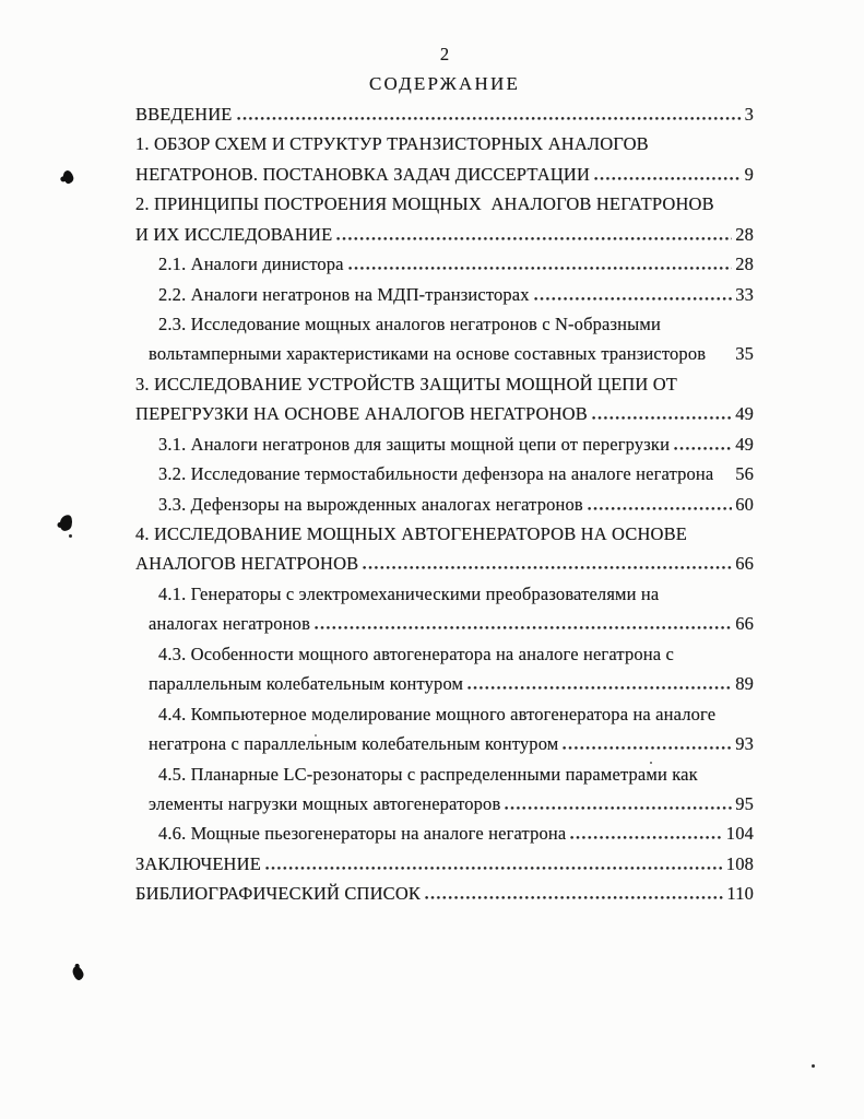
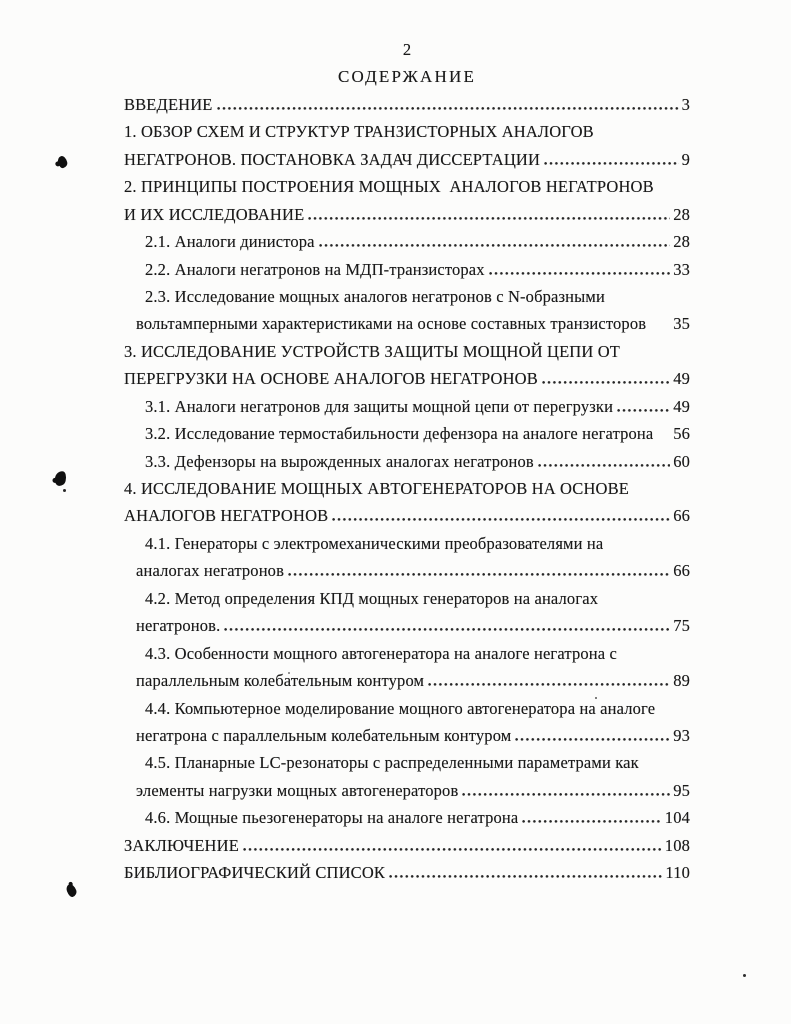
  2
  СОДЕРЖАНИЕ
  ВВЕДЕНИЕ
  3
  1. ОБЗОР СХЕМ И СТРУКТУР ТРАНЗИСТОРНЫХ АНАЛОГОВ
  НЕГАТРОНОВ. ПОСТАНОВКА ЗАДАЧ ДИССЕРТАЦИИ
  9
  2. ПРИНЦИПЫ ПОСТРОЕНИЯ МОЩНЫХ АНАЛОГОВ НЕГАТРОНОВ
  И ИХ ИССЛЕДОВАНИЕ
  28
  2.1. Аналоги динистора
  28
  2.2. Аналоги негатронов на МДП-транзисторах
  33
  2.3. Исследование мощных аналогов негатронов с N-образными
  вольтамперными характеристиками на основе составных транзисторов
  35
  3. ИССЛЕДОВАНИЕ УСТРОЙСТВ ЗАЩИТЫ МОЩНОЙ ЦЕПИ ОТ
  ПЕРЕГРУЗКИ НА ОСНОВЕ АНАЛОГОВ НЕГАТРОНОВ
  49
  3.1. Аналоги негатронов для защиты мощной цепи от перегрузки
  49
  3.2. Исследование термостабильности дефензора на аналоге негатрона
  56
  3.3. Дефензоры на вырожденных аналогах негатронов
  60
  4. ИССЛЕДОВАНИЕ МОЩНЫХ АВТОГЕНЕРАТОРОВ НА ОСНОВЕ
  АНАЛОГОВ НЕГАТРОНОВ
  66
  4.1. Генераторы с электромеханическими преобразователями на
  аналогах негатронов
  66
+ 4.2. Метод определения КПД мощных генераторов на аналогах
+ негатронов.
+ 75
  4.3. Особенности мощного автогенератора на аналоге негатрона с
  параллельным колебательным контуром
  89
  4.4. Компьютерное моделирование мощного автогенератора на аналоге
  негатрона с параллельным колебательным контуром
  93
  4.5. Планарные LC-резонаторы с распределенными параметрами как
  элементы нагрузки мощных автогенераторов
  95
  4.6. Мощные пьезогенераторы на аналоге негатрона
  104
  ЗАКЛЮЧЕНИЕ
  108
  БИБЛИОГРАФИЧЕСКИЙ СПИСОК
  110
